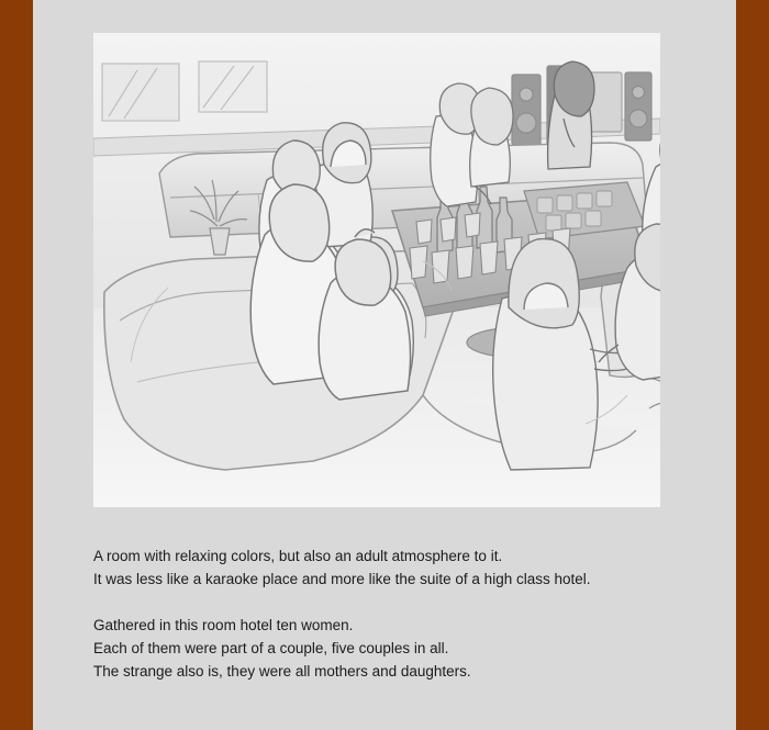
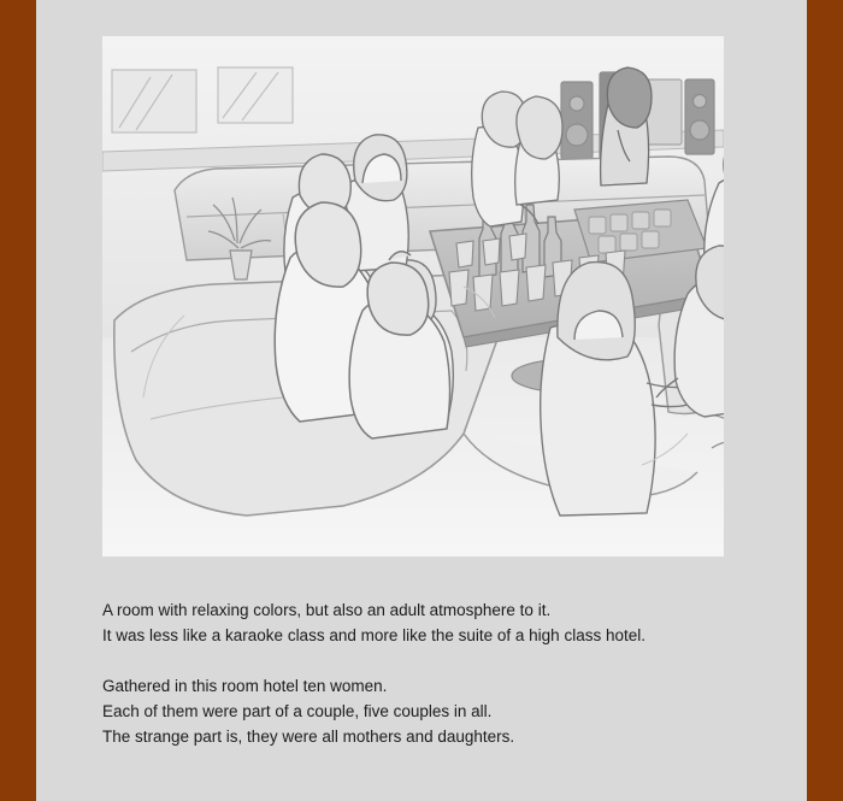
  A room with relaxing colors, but also an adult atmosphere to it.
- It was less like a karaoke place and more like the suite of a high class hotel.
+ It was less like a karaoke class and more like the suite of a high class hotel.
  Gathered in this room hotel ten women.
  Each of them were part of a couple, five couples in all.
- The strange also is, they were all mothers and daughters.
+ The strange part is, they were all mothers and daughters.
